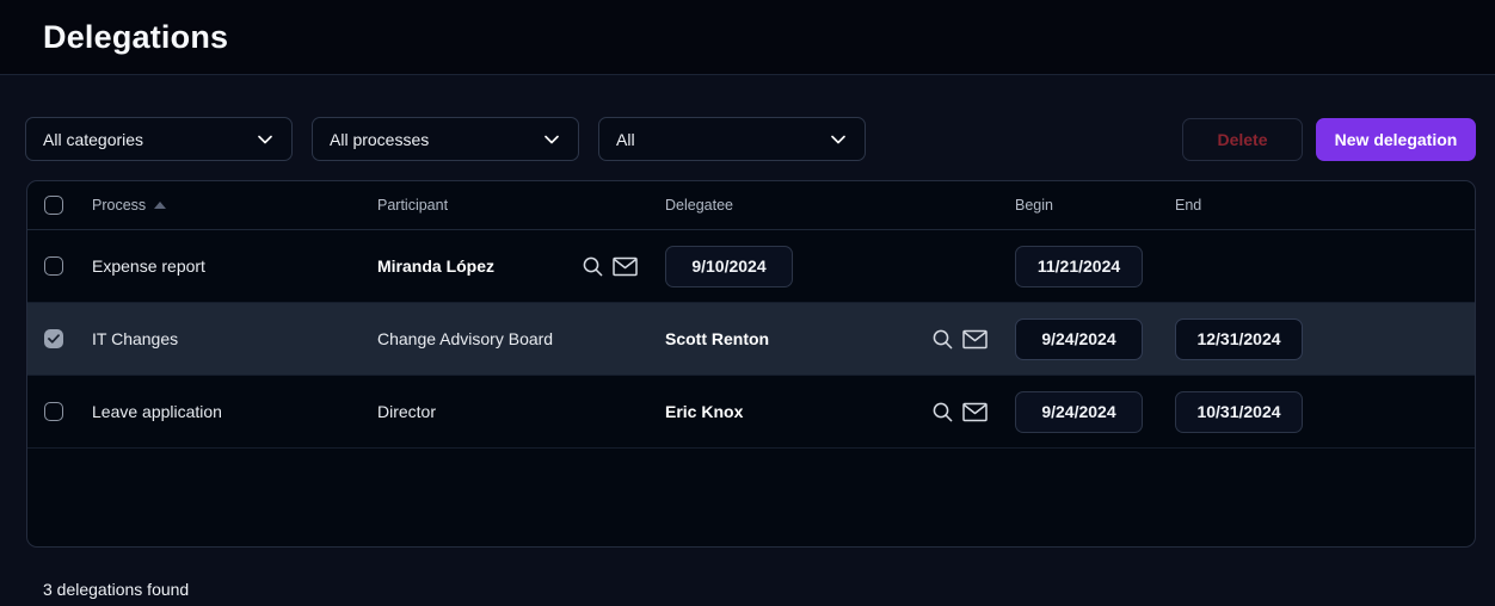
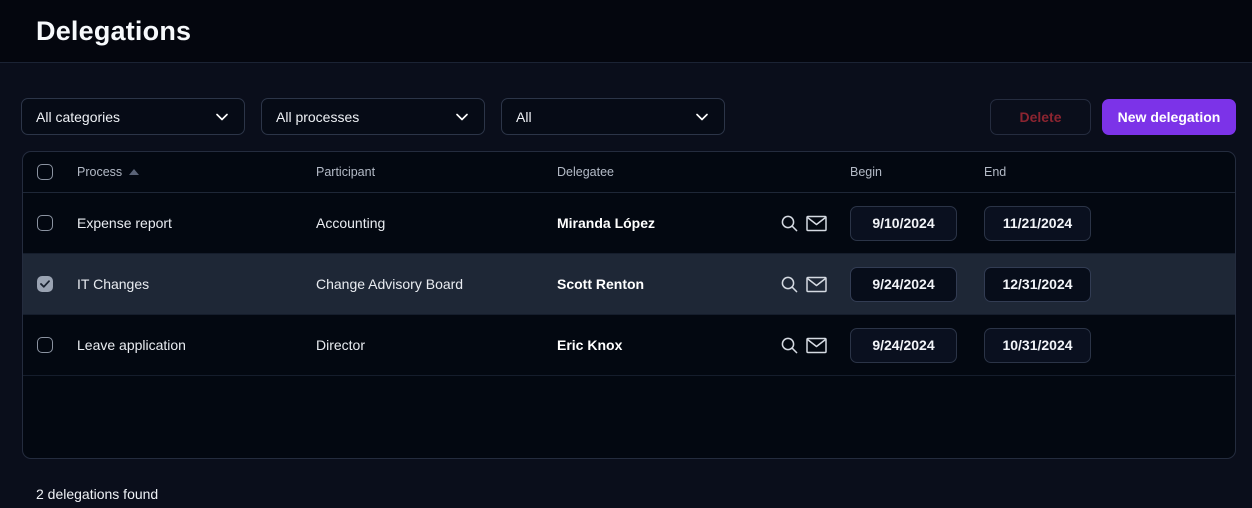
  Delegations
  All categories
  All processes
  All
  Delete
  New delegation
  Process
  Participant
  Delegatee
  Begin
  End
  Expense report
+ Accounting
  Miranda López
  9/10/2024
  11/21/2024
  IT Changes
  Change Advisory Board
  Scott Renton
  9/24/2024
  12/31/2024
  Leave application
  Director
  Eric Knox
  9/24/2024
  10/31/2024
- 3 delegations found
+ 2 delegations found
